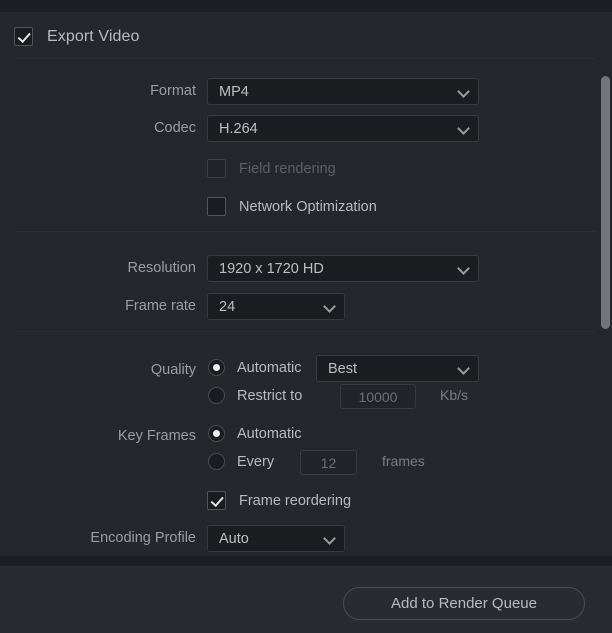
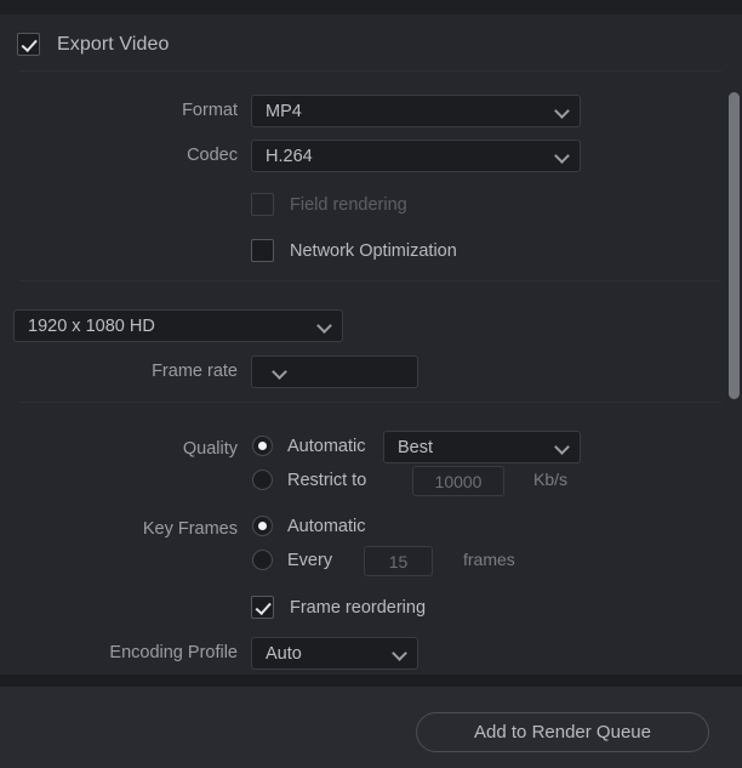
  Export Video
  Format
  MP4
  Codec
  H.264
  Field rendering
  Network Optimization
- Resolution
- 1920 x 1720 HD
+ 1920 x 1080 HD
  Frame rate
- 24
  Quality
  Automatic
  Best
  Restrict to
  10000
  Kb/s
  Key Frames
  Automatic
  Every
- 12
+ 15
  frames
  Frame reordering
  Encoding Profile
  Auto
  Add to Render Queue
